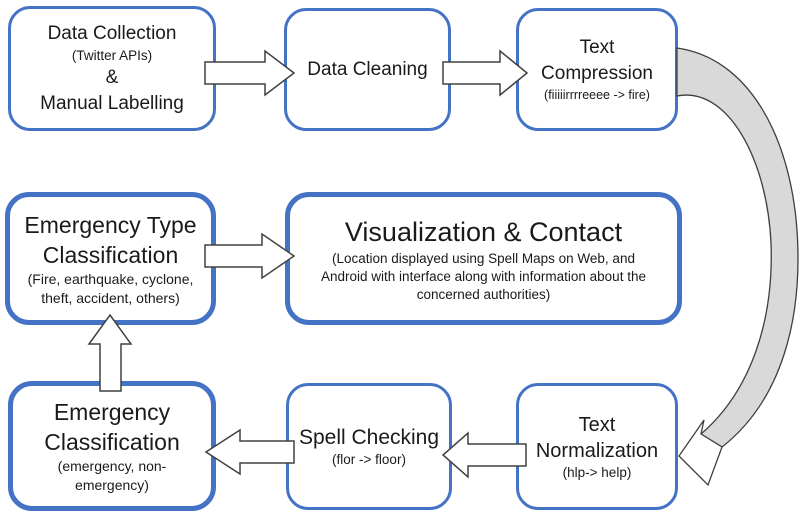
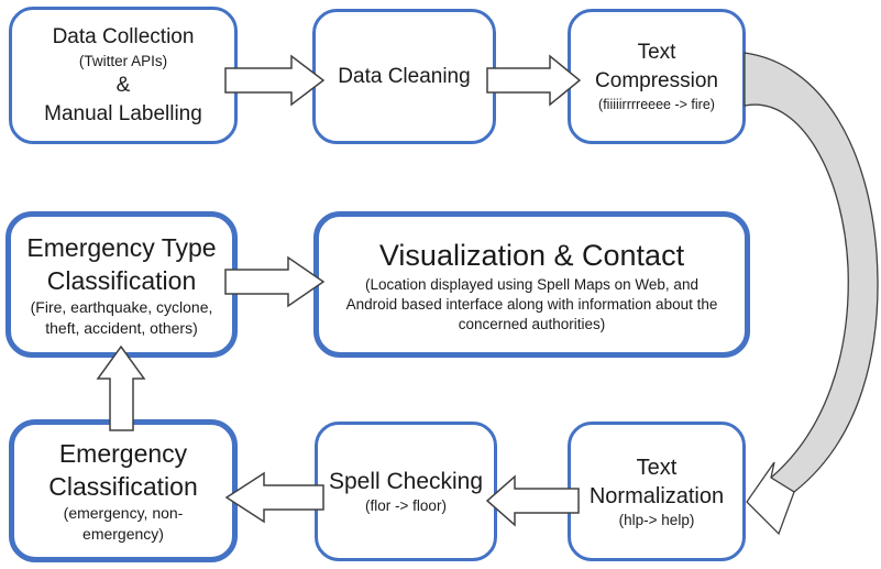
  Data Collection
  (Twitter APIs)
  &
  Manual Labelling
  Data Cleaning
  Text
  Compression
  (fiiiiirrrreeee -> fire)
  Emergency Type
  Classification
  (Fire, earthquake, cyclone,
  theft, accident, others)
  Visualization & Contact
  (Location displayed using Spell Maps on Web, and
- Android with interface along with information about the
+ Android based interface along with information about the
  concerned authorities)
  Emergency
  Classification
  (emergency, non-
  emergency)
  Spell Checking
  (flor -> floor)
  Text
  Normalization
  (hlp-> help)
